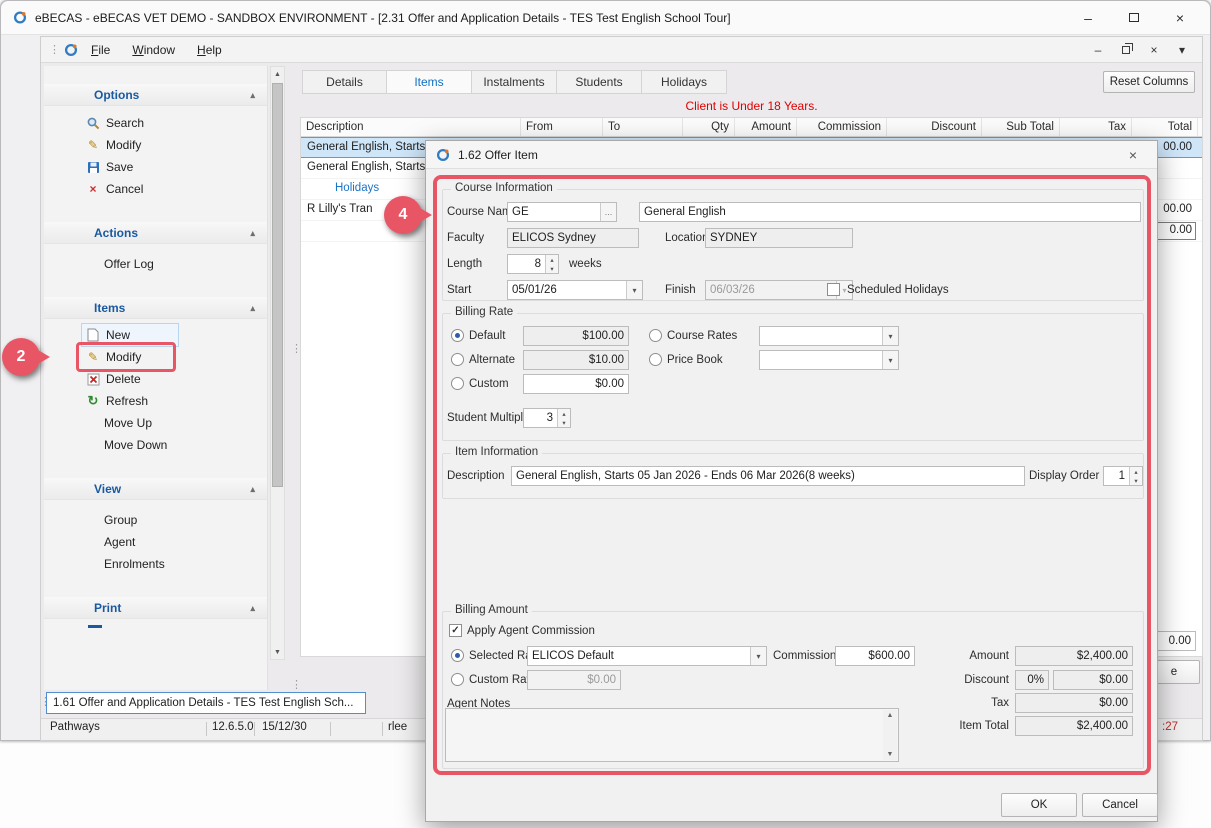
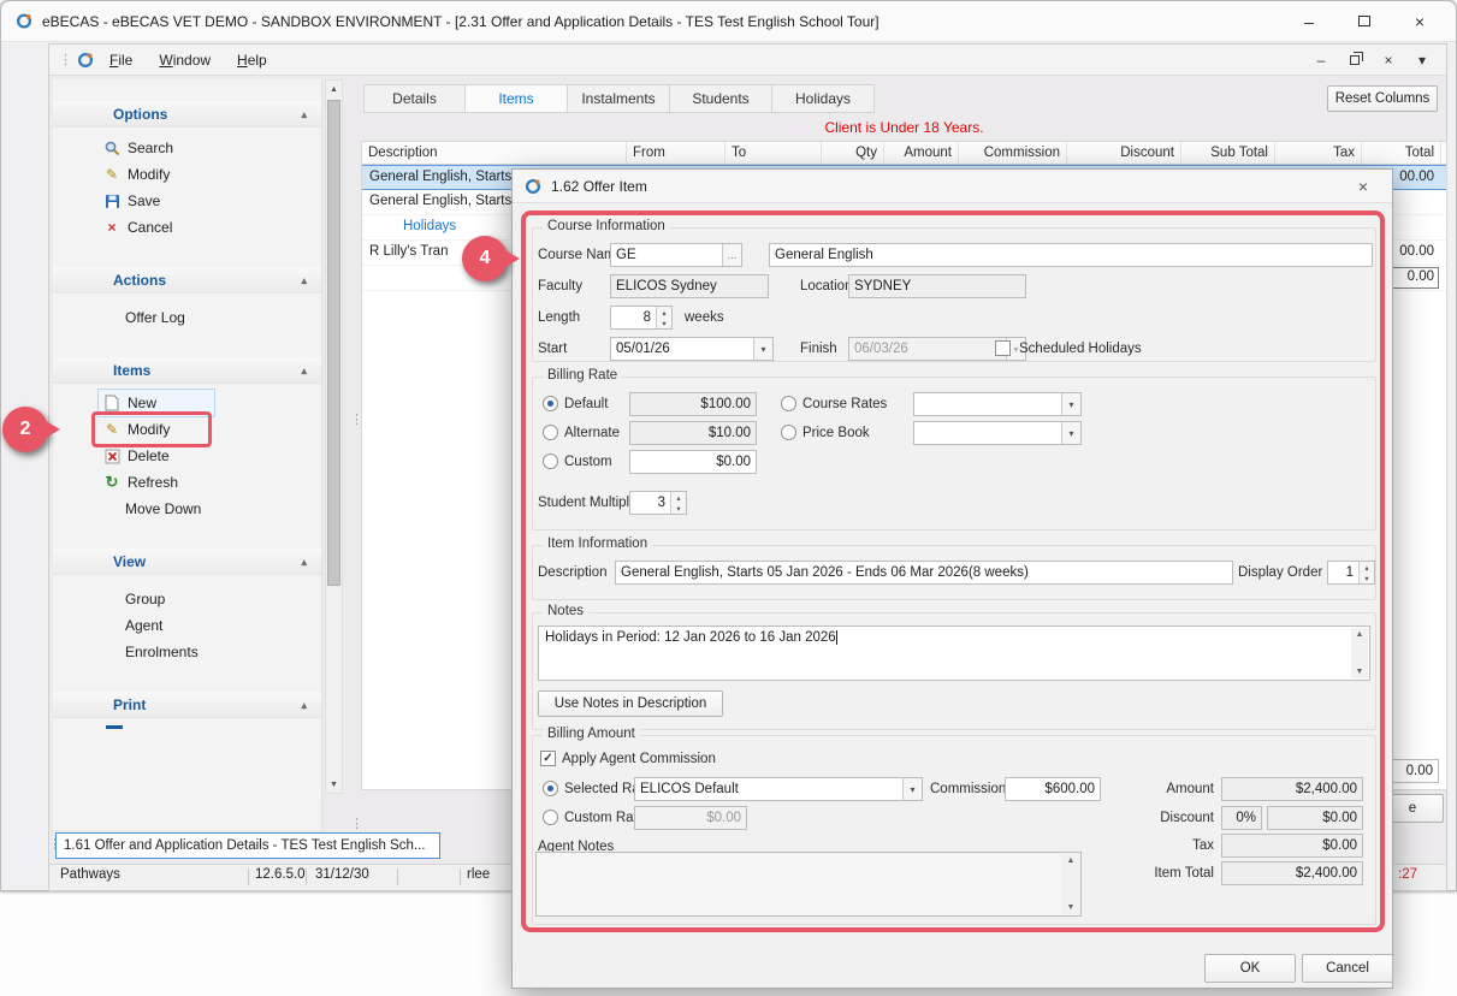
  eBECAS - eBECAS VET DEMO - SANDBOX ENVIRONMENT - [2.31 Offer and Application Details - TES Test English School Tour]
  –
  ×
  ⋮
  File
  Window
  Help
  –
  ×
  ▾
  Options
  ▴
  Search
  ✎
  Modify
  Save
  ×
  Cancel
  Actions
  ▴
  Offer Log
  Items
  ▴
  New
  ✎
  Modify
  Delete
  ↻
  Refresh
- Move Up
  Move Down
  View
  ▴
  Group
  Agent
  Enrolments
  Print
  ▴
  ⋮
  ⋮
  Details
  Items
  Instalments
  Students
  Holidays
  Reset Columns
  Client is Under 18 Years.
  Description
  From
  To
  Qty
  Amount
  Commission
  Discount
  Sub Total
  Tax
  Total
  General English, Starts
  00.00
  General English, Starts
  Holidays
  R Lilly's Tran
  00.00
  0.00
  0.00
  e
  1.61 Offer and Application Details - TES Test English Sch...
  Pathways
  12.6.5.0
- 15/12/30
+ 31/12/30
  rlee
  :27
  1.62 Offer Item
  ×
  Course Information
  Course Na
  GE
  …
  General English
  Faculty
  ELICOS Sydney
  Locatio
  SYDNEY
  Length
  8
  weeks
  Start
  05/01/26
  ▾
  Finish
  06/03/26
  ▾
  Scheduled Holidays
  Billing Rate
  Default
  $100.00
  Course Rates
  ▾
  Alternate
  $10.00
  Price Book
  ▾
  Custom
  $0.00
  Student Multipl
  3
  Item Information
  Description
  General English, Starts 05 Jan 2026 - Ends 06 Mar 2026(8 weeks)
  Display Order
  1
+ Notes
+ Holidays in Period: 12 Jan 2026 to 16 Jan 2026
+ Use Notes in Description
  Billing Amount
  ✓
  Apply Agent Commission
  Selected R
  ELICOS Default
  ▾
  Commission
  $600.00
  Custom Ra
  $0.00
  Agent Notes
  Amount
  $2,400.00
  Discount
  0%
  $0.00
  Tax
  $0.00
  Item Total
  $2,400.00
  OK
  Cancel
  2
  4
